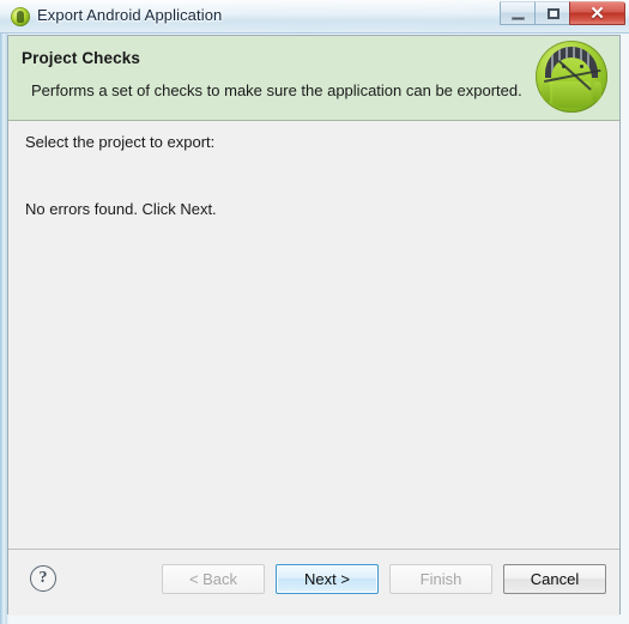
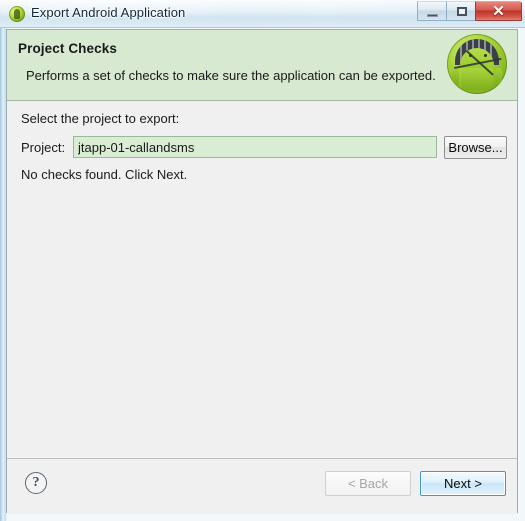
  Export Android Application
  ✕
  Project Checks
  Performs a set of checks to make sure the application can be exported.
  Select the project to export:
+ Project:
+ jtapp-01-callandsms
+ Browse...
- No errors found. Click Next.
+ No checks found. Click Next.
  ?
  < Back
  Next >
- Finish
- Cancel
